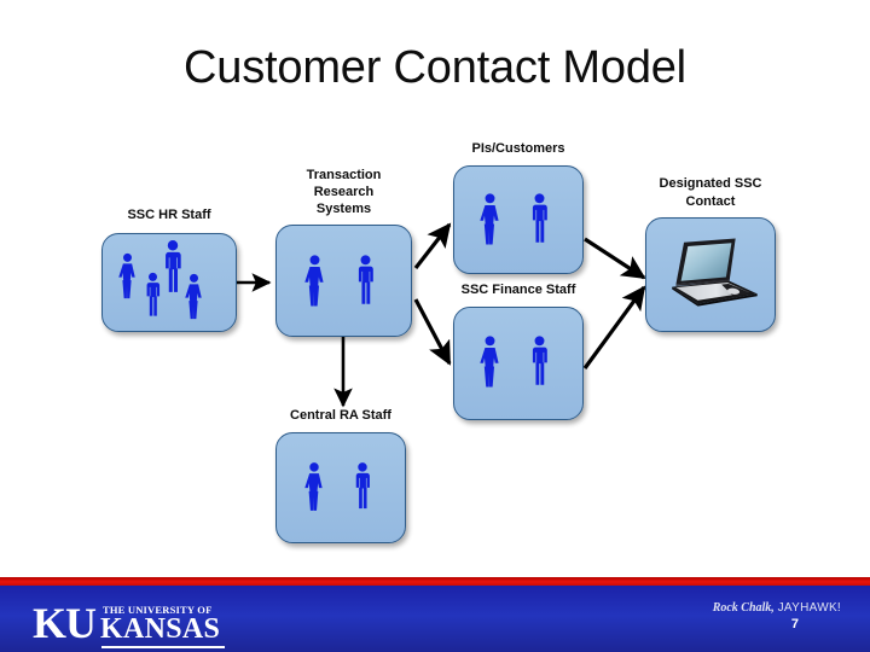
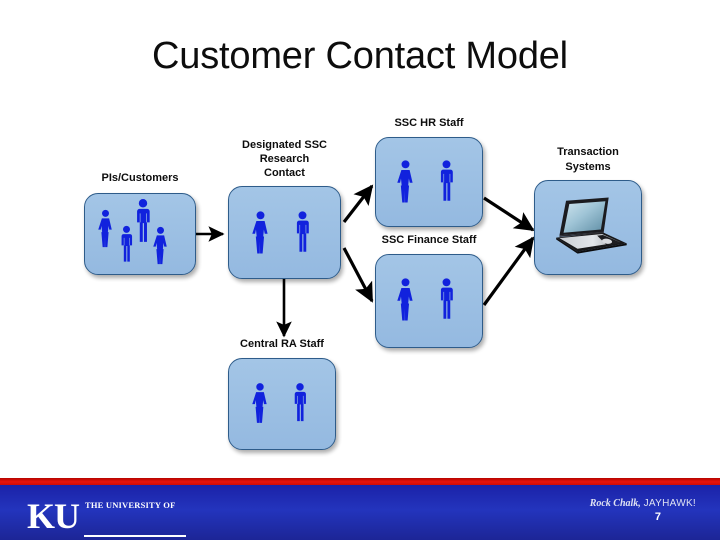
  Customer Contact Model
- SSC HR Staff
+ PIs/Customers
- Transaction
+ Designated SSC
  Research
- Systems
+ Contact
- PIs/Customers
+ SSC HR Staff
  SSC Finance Staff
  Central RA Staff
- Designated SSC
+ Transaction
- Contact
+ Systems
  KU
  THE UNIVERSITY OF
- KANSAS
  Rock Chalk, JAYHAWK!
  7
